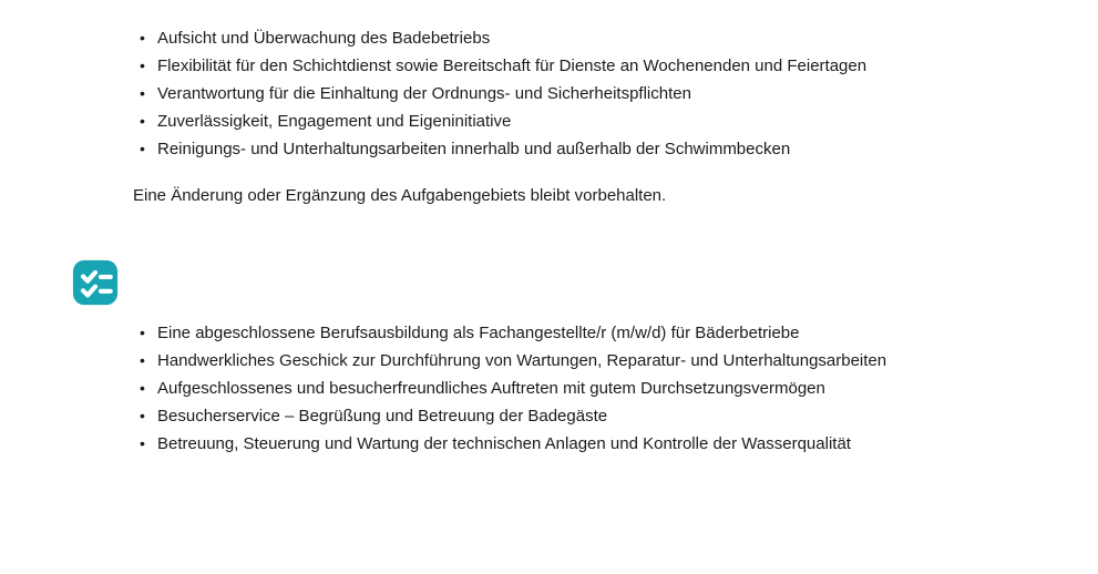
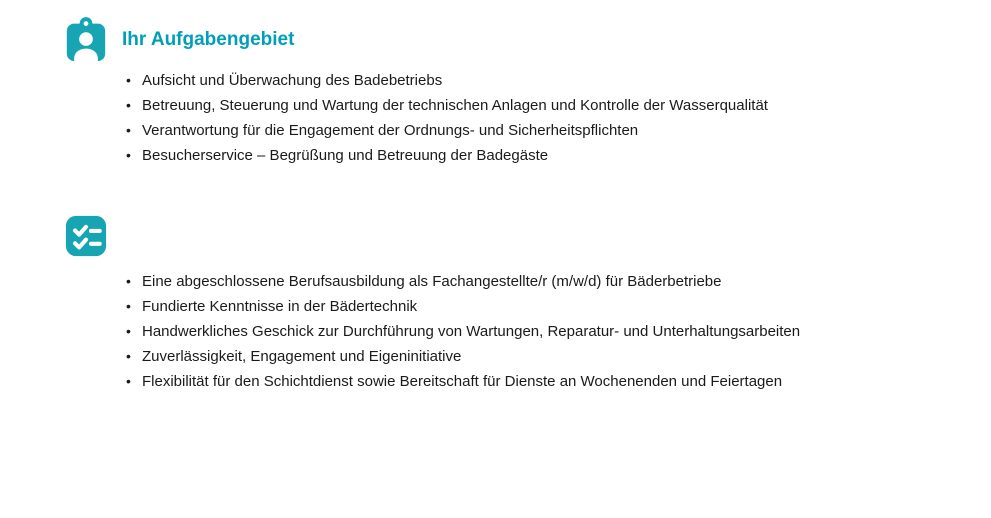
+ Ihr Aufgabengebiet
  Aufsicht und Überwachung des Badebetriebs
- Flexibilität für den Schichtdienst sowie Bereitschaft für Dienste an Wochenenden und Feiertagen
+ Betreuung, Steuerung und Wartung der technischen Anlagen und Kontrolle der Wasserqualität
- Verantwortung für die Einhaltung der Ordnungs- und Sicherheitspflichten
+ Verantwortung für die Engagement der Ordnungs- und Sicherheitspflichten
- Zuverlässigkeit, Engagement und Eigeninitiative
+ Besucherservice – Begrüßung und Betreuung der Badegäste
- Reinigungs- und Unterhaltungsarbeiten innerhalb und außerhalb der Schwimmbecken
- Eine Änderung oder Ergänzung des Aufgabengebiets bleibt vorbehalten.
  Eine abgeschlossene Berufsausbildung als Fachangestellte/r (m/w/d) für Bäderbetriebe
+ Fundierte Kenntnisse in der Bädertechnik
  Handwerkliches Geschick zur Durchführung von Wartungen, Reparatur- und Unterhaltungsarbeiten
- Aufgeschlossenes und besucherfreundliches Auftreten mit gutem Durchsetzungsvermögen
- Besucherservice – Begrüßung und Betreuung der Badegäste
+ Zuverlässigkeit, Engagement und Eigeninitiative
- Betreuung, Steuerung und Wartung der technischen Anlagen und Kontrolle der Wasserqualität
+ Flexibilität für den Schichtdienst sowie Bereitschaft für Dienste an Wochenenden und Feiertagen
